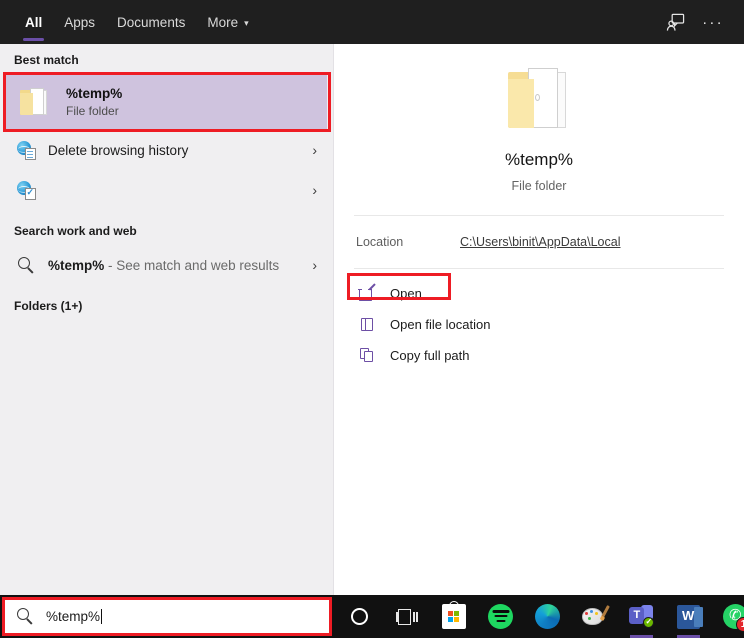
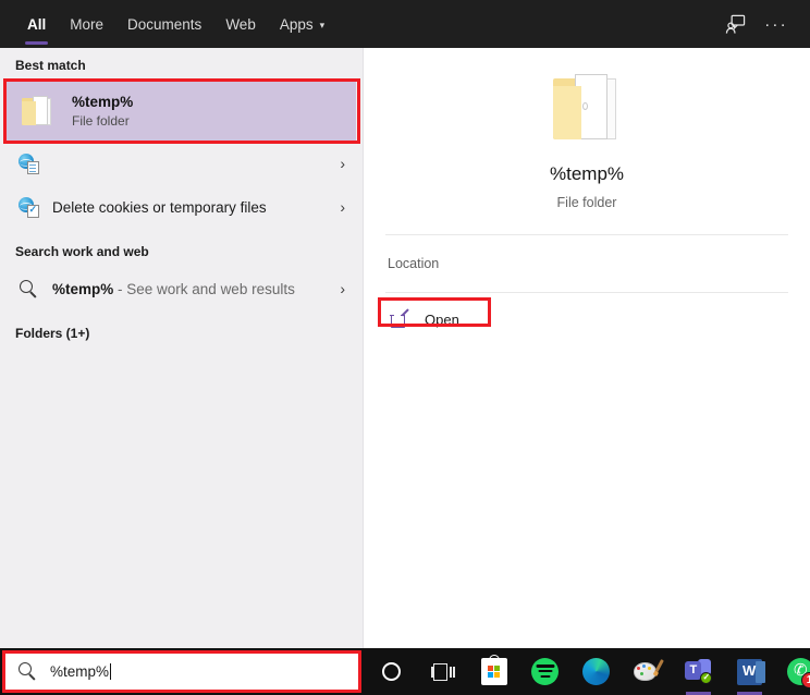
  All
- Apps
+ More
  Documents
+ Web
- More
+ Apps
  ▾
  ···
  Best match
  %temp%
  File folder
- Delete browsing history
  ›
+ Delete cookies or temporary files
  ›
  Search work and web
- %temp% - See match and web results
+ %temp% - See work and web results
  ›
  Folders (1+)
  %temp%
  File folder
  Location
- C:\Users\binit\AppData\Local
  Open
- Open file location
- Copy full path
  %temp%
